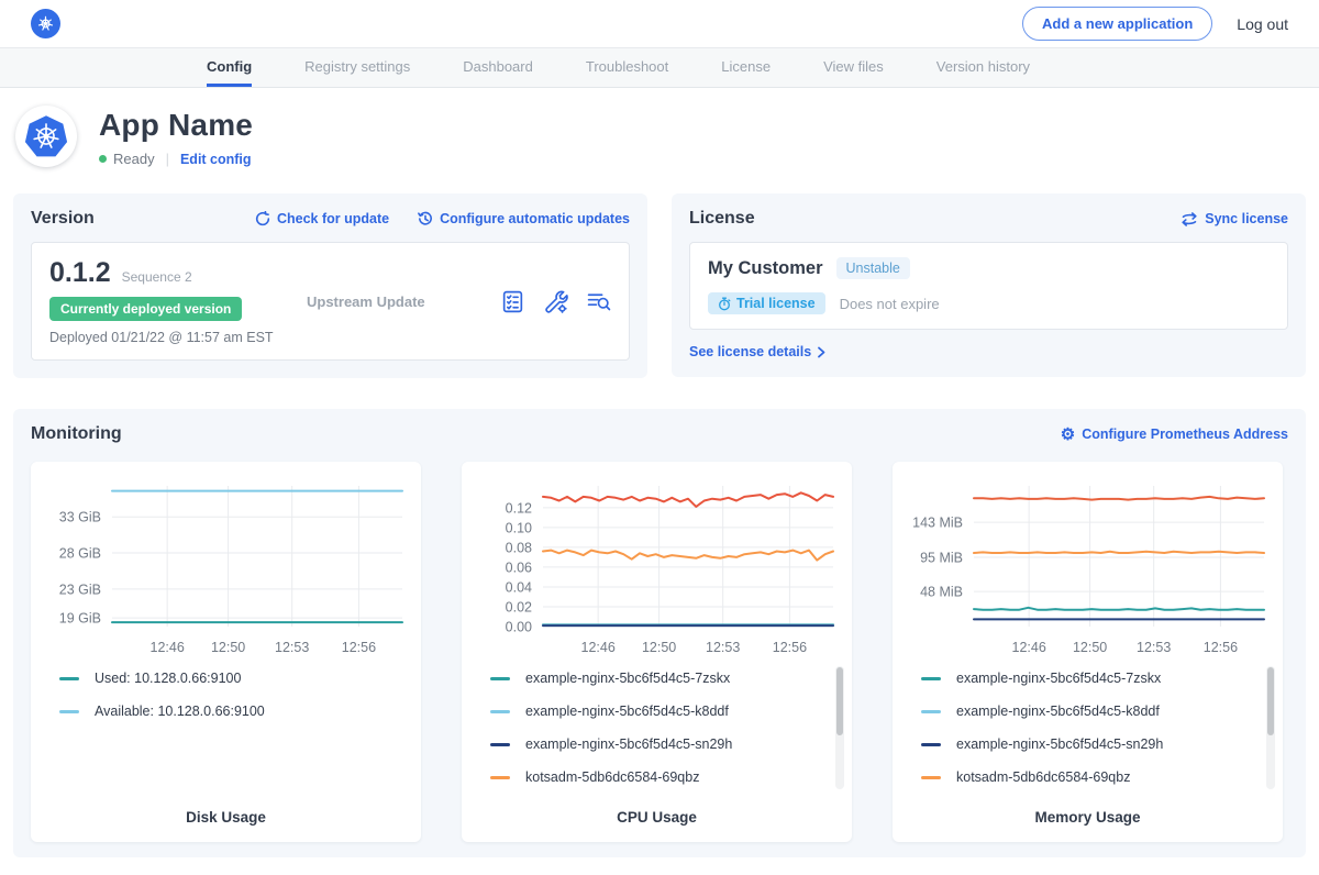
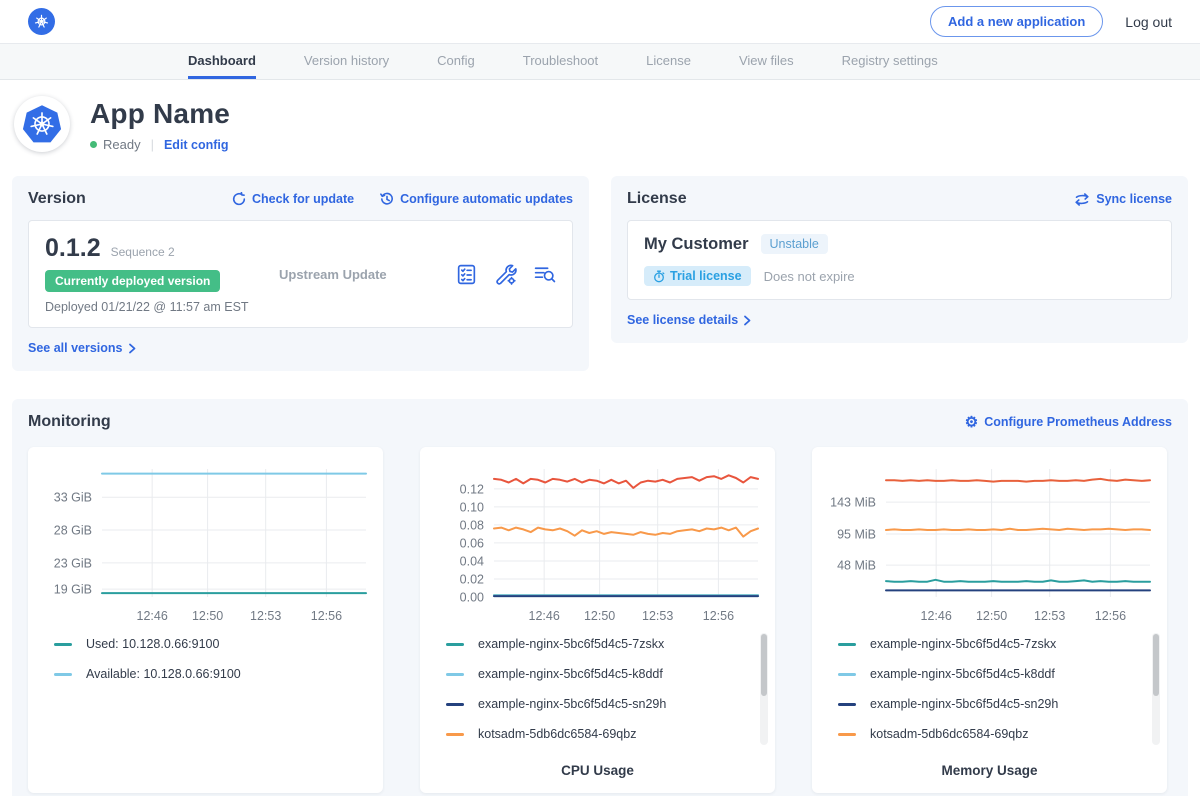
  Add a new application
  Log out
- Config
+ Dashboard
- Registry settings
+ Version history
- Dashboard
+ Config
  Troubleshoot
  License
  View files
- Version history
+ Registry settings
  App Name
  Ready
  |
  Edit config
  Version
  Check for update
  Configure automatic updates
  0.1.2
  Sequence 2
  Currently deployed version
  Deployed 01/21/22 @ 11:57 am EST
  Upstream Update
+ See all versions
  License
  Sync license
  My Customer
  Unstable
  Trial license
  Does not expire
  See license details
  Monitoring
  ⚙
  Configure Prometheus Address
  33 GiB
  28 GiB
  23 GiB
  19 GiB
  12:46
  12:50
  12:53
  12:56
  Used: 10.128.0.66:9100
  Available: 10.128.0.66:9100
- Disk Usage
  0.12
  0.10
  0.08
  0.06
  0.04
  0.02
  0.00
  12:46
  12:50
  12:53
  12:56
  example-nginx-5bc6f5d4c5-7zskx
  example-nginx-5bc6f5d4c5-k8ddf
  example-nginx-5bc6f5d4c5-sn29h
  kotsadm-5db6dc6584-69qbz
  CPU Usage
  143 MiB
  95 MiB
  48 MiB
  12:46
  12:50
  12:53
  12:56
  example-nginx-5bc6f5d4c5-7zskx
  example-nginx-5bc6f5d4c5-k8ddf
  example-nginx-5bc6f5d4c5-sn29h
  kotsadm-5db6dc6584-69qbz
  Memory Usage
